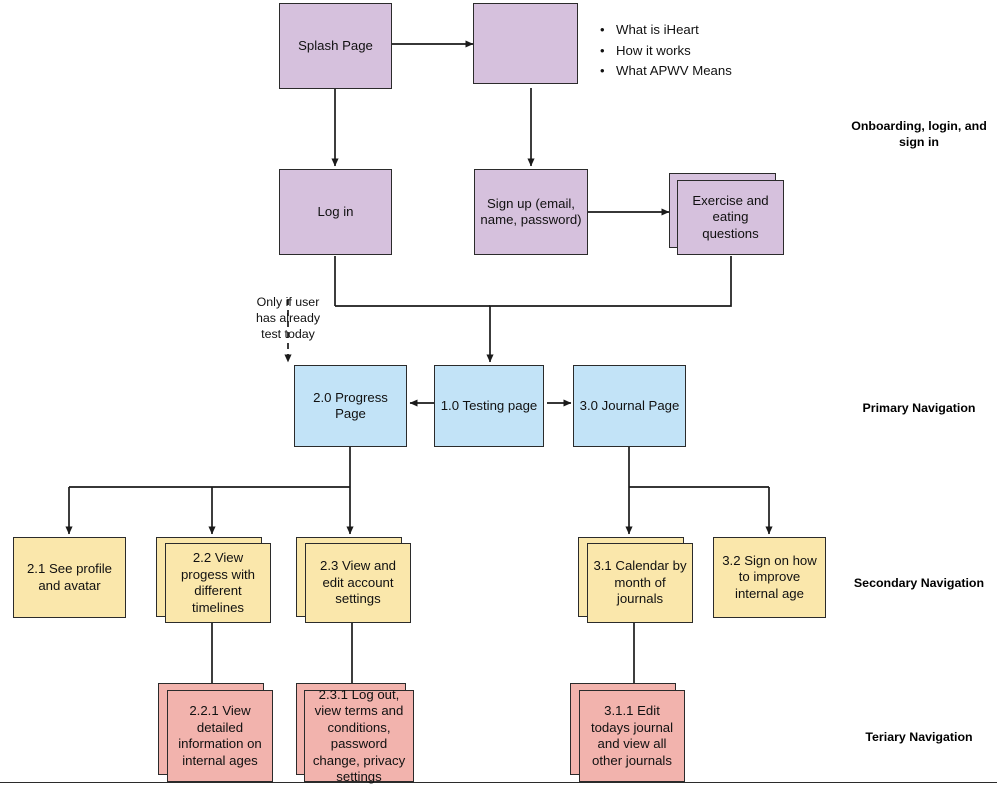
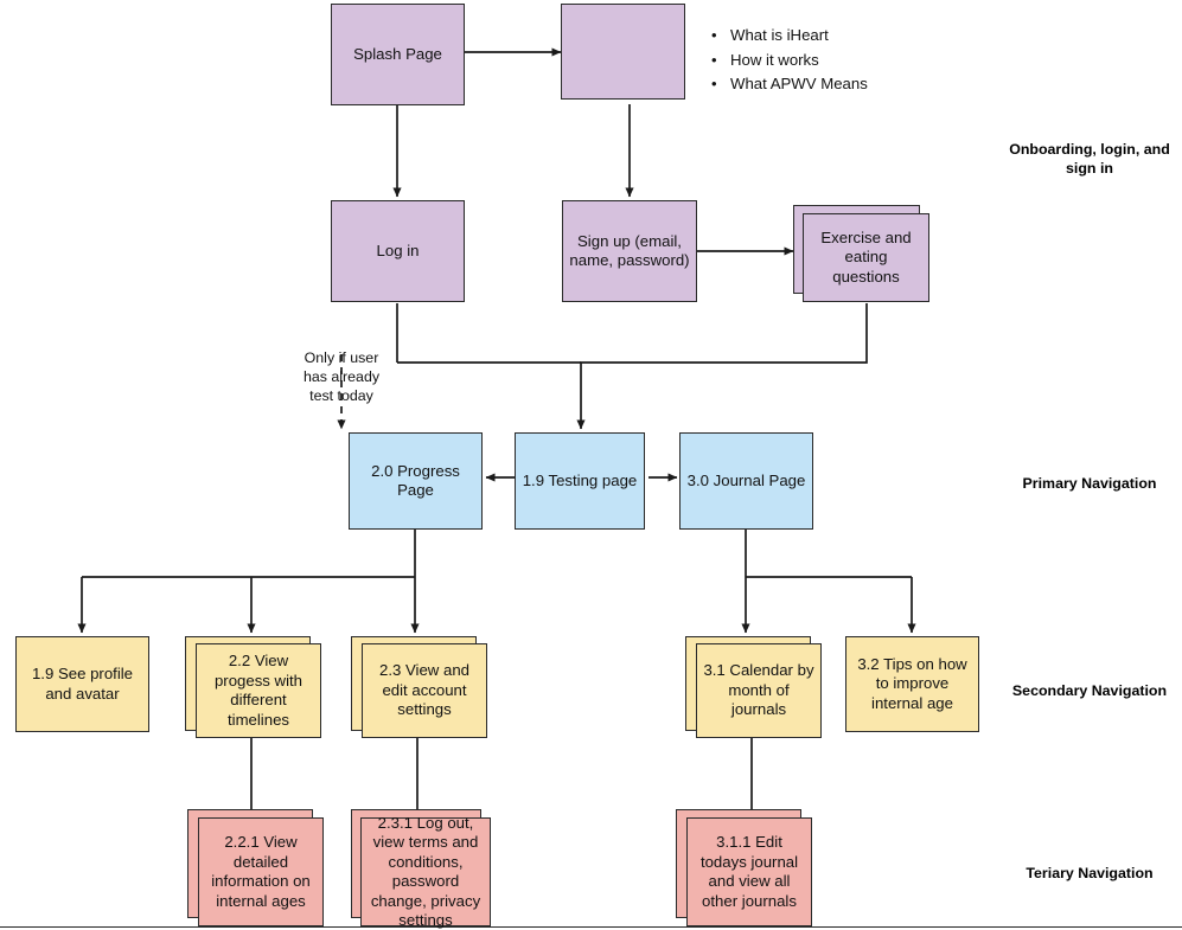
  Splash Page
  •
  What is iHeart
  •
  How it works
  •
  What APWV Means
  Log in
  Sign up (email, name, password)
  Exercise and eating questions
  Only if user has already test today
  2.0 Progress Page
- 1.0 Testing page
+ 1.9 Testing page
  3.0 Journal Page
- 2.1 See profile and avatar
+ 1.9 See profile and avatar
  2.2 View progess with different timelines
  2.3 View and edit account settings
  3.1 Calendar by month of journals
- 3.2 Sign on how to improve internal age
+ 3.2 Tips on how to improve internal age
  2.2.1 View detailed information on internal ages
  2.3.1 Log out, view terms and conditions, password change, privacy settings
  3.1.1 Edit todays journal and view all other journals
  Onboarding, login, and sign in
  Primary Navigation
  Secondary Navigation
  Teriary Navigation
